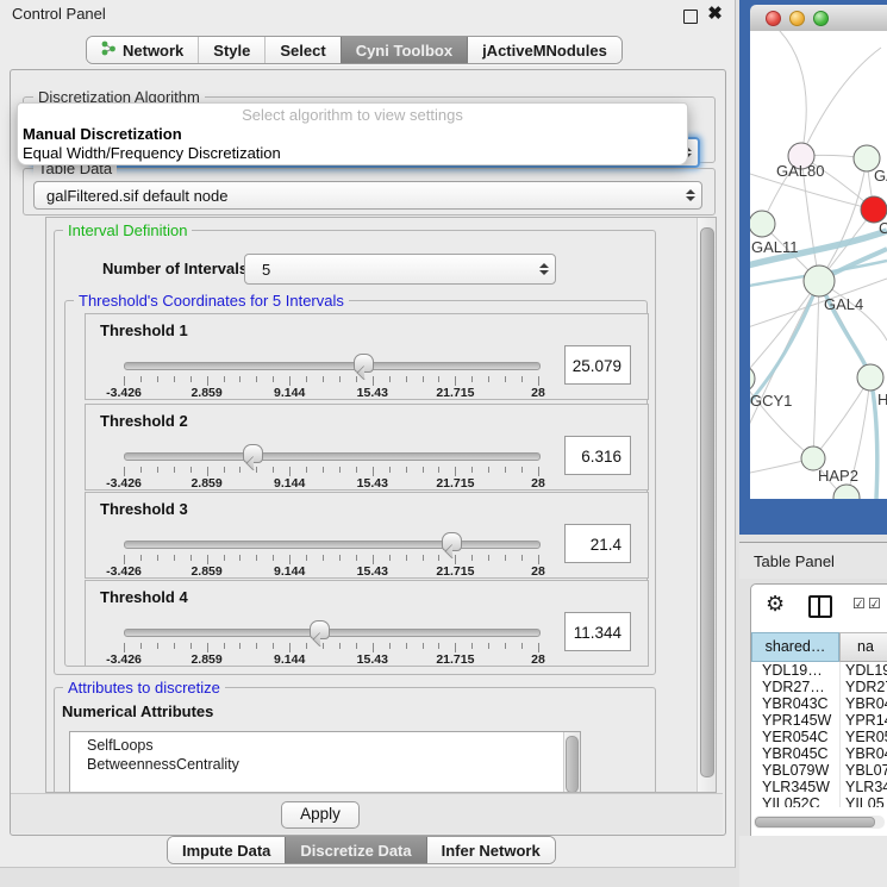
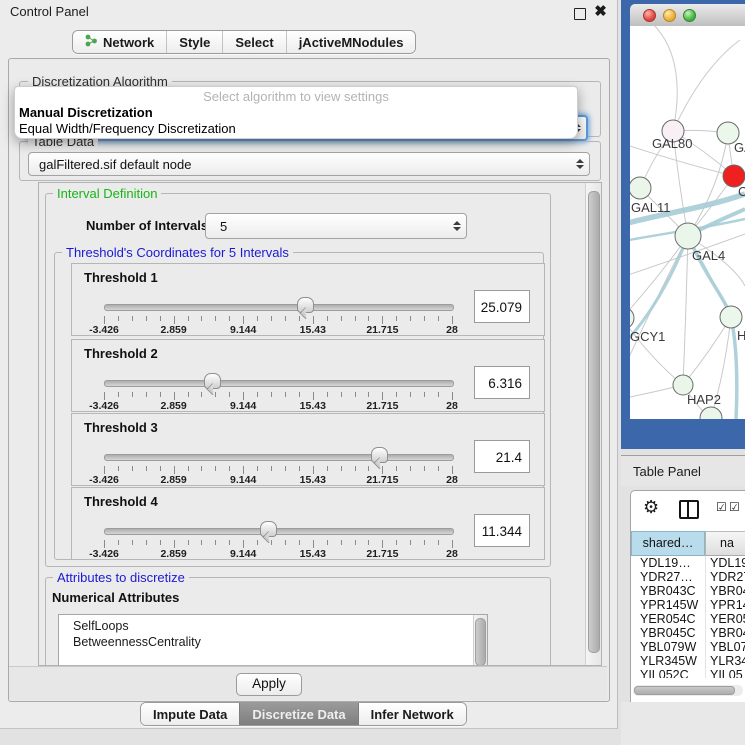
  Control Panel
  ✖
  Network
  Style
  Select
- Cyni Toolbox
  jActiveMNodules
  Discretization Algorithm
  Table Data
  galFiltered.sif default node
  Select algorithm to view settings
  Manual Discretization
  Equal Width/Frequency Discretization
  Interval Definition
  Number of Interval
  5
  Threshold's Coordinates for 5 Intervals
  Threshold 1
  -3.426
  2.859
  9.144
  15.43
  21.715
  28
  25.079
  Threshold 2
  -3.426
  2.859
  9.144
  15.43
  21.715
  28
  6.316
  Threshold 3
  -3.426
  2.859
  9.144
  15.43
  21.715
  28
  21.4
  Threshold 4
  -3.426
  2.859
  9.144
  15.43
  21.715
  28
  11.344
  Attributes to discretize
  Numerical Attributes
  SelfLoops
  BetweennessCentrality
  Apply
  Impute Data
  Discretize Data
  Infer Network
  GAL80
  C
  GAL11
  GAL4
  GCY1
  H
  HAP2
  Table Panel
  ⚙
  ☑
  ☑
  shared…
  na
  YDL19…
  YDL1
  YDR27…
  YDR2
  YBR043C
  YBR0
  YPR145W
  YPR1
  YER054C
  YER0
  YBR045C
  YBR0
  YBL079W
  YBL07
  YLR345W
  YLR3
  YIL052C
  YIL05
